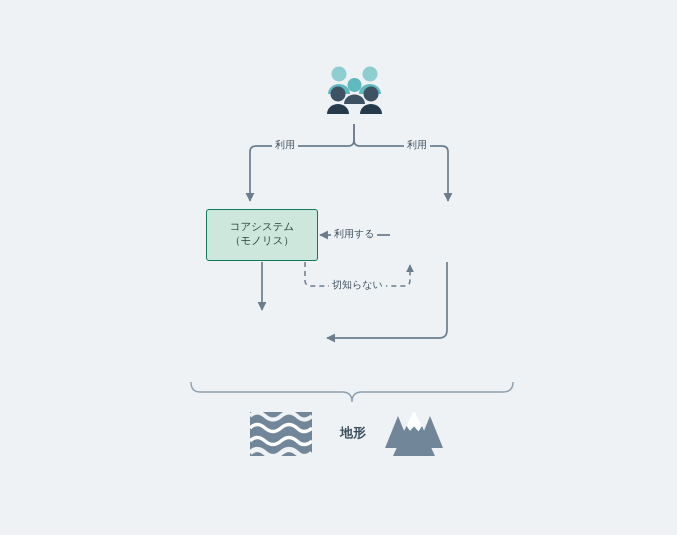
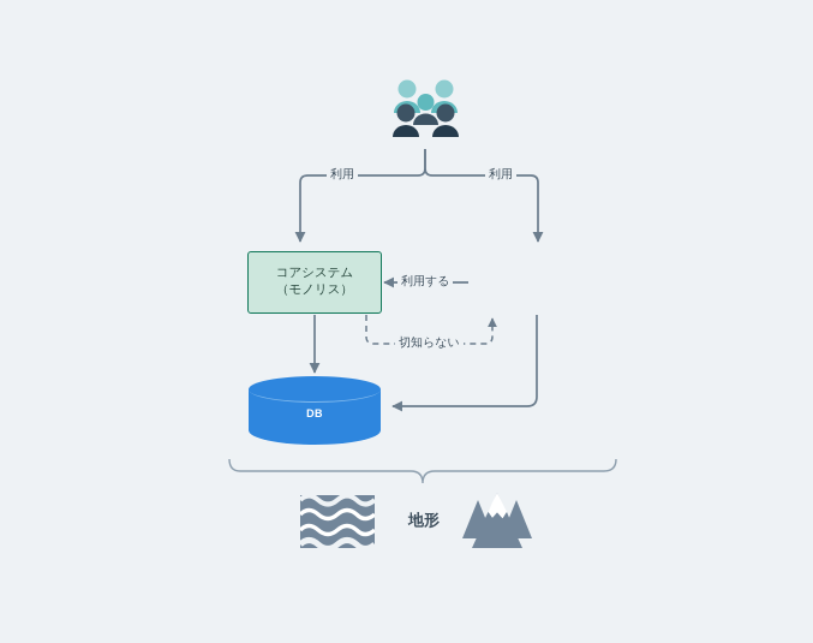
  コアシステム
  （モノリス）
+ DB
  利用
  利用
  利用する
  切知らない
  地形
